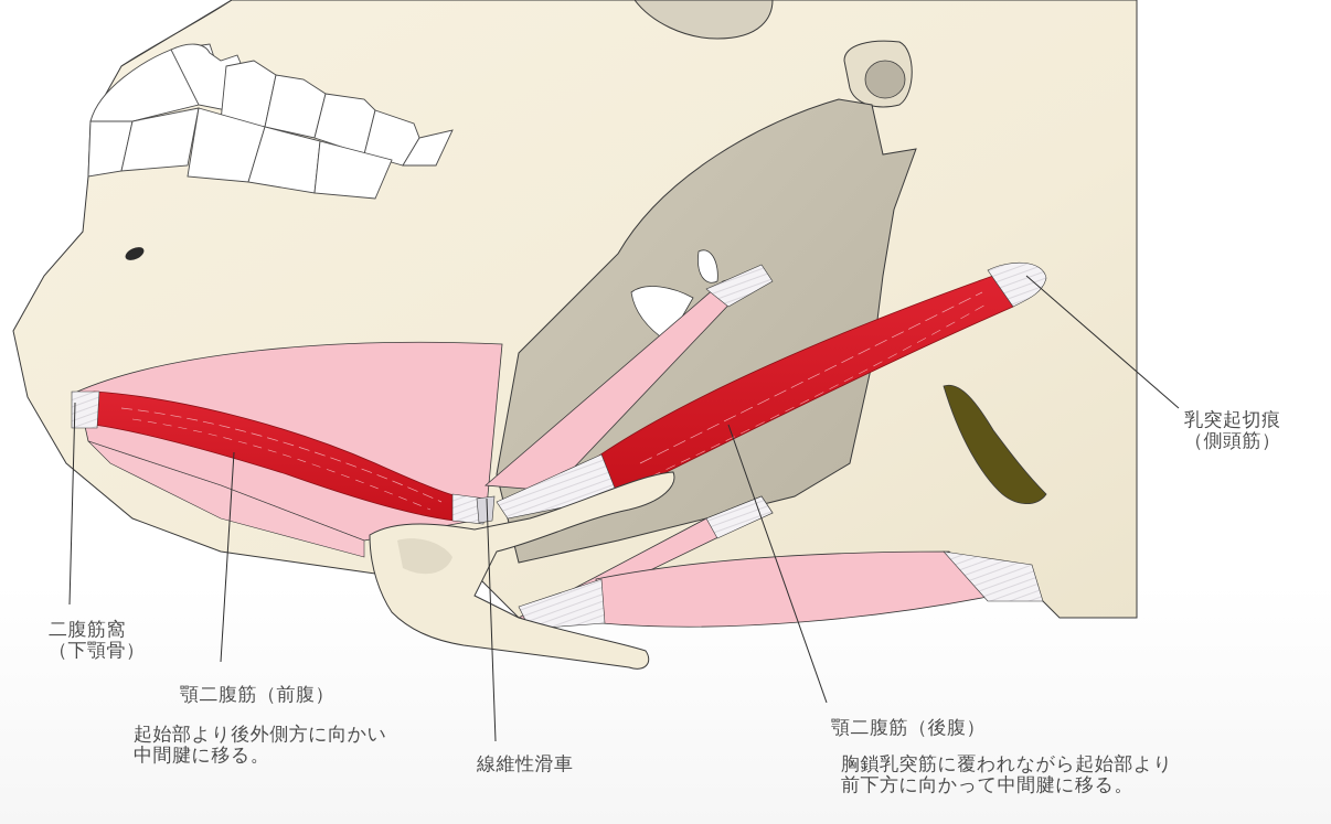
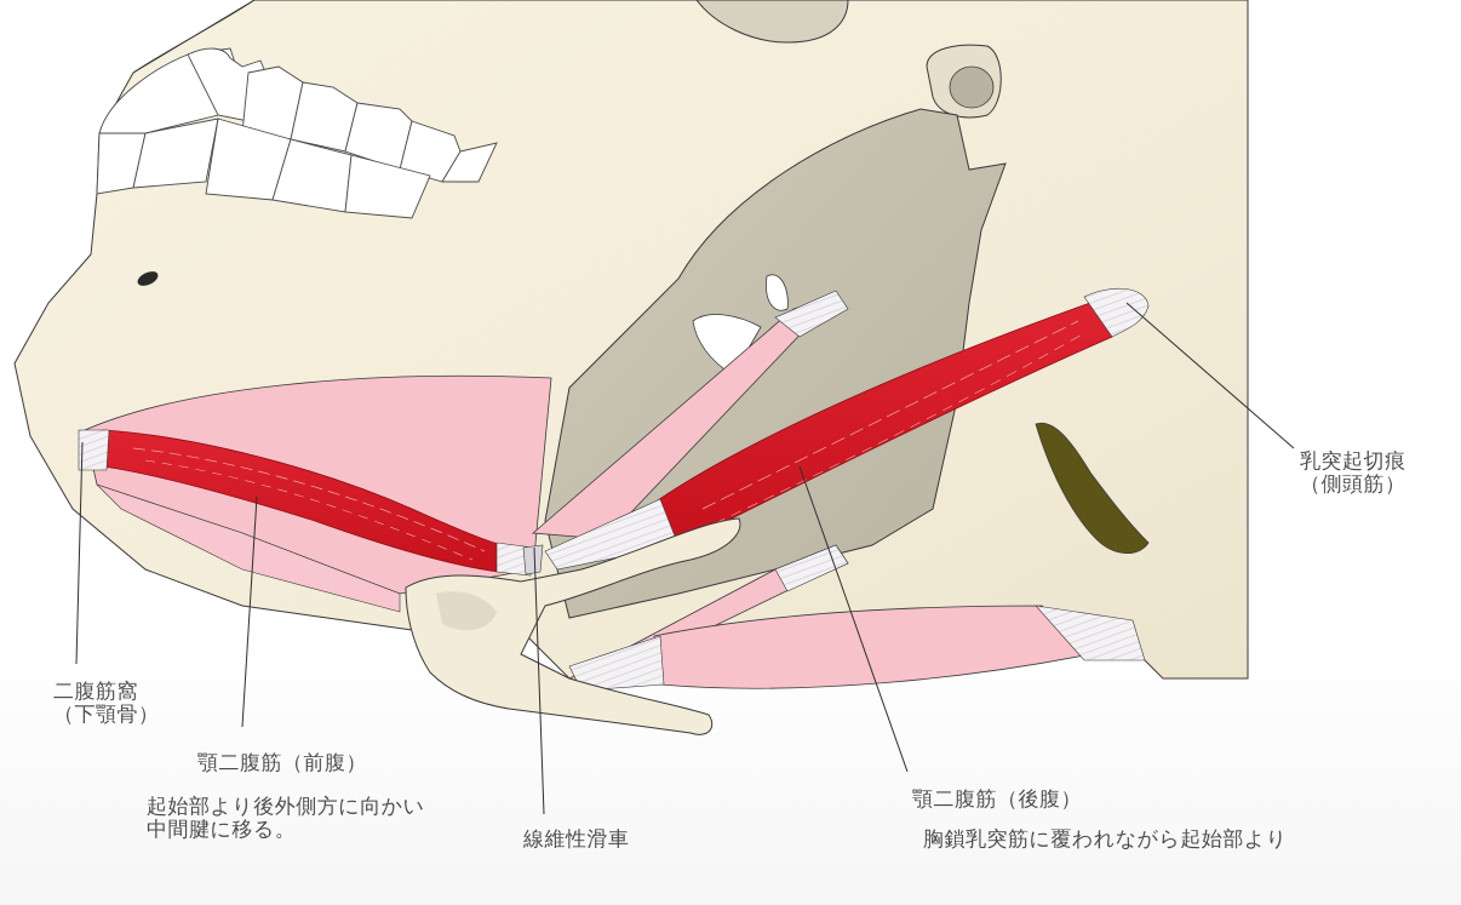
  乳突起切痕
  （側頭筋）
  二腹筋窩
  （下顎骨）
  顎二腹筋（前腹）
  起始部より後外側方に向かい
  中間腱に移る。
  線維性滑車
  顎二腹筋（後腹）
  胸鎖乳突筋に覆われながら起始部より
- 前下方に向かって中間腱に移る。
